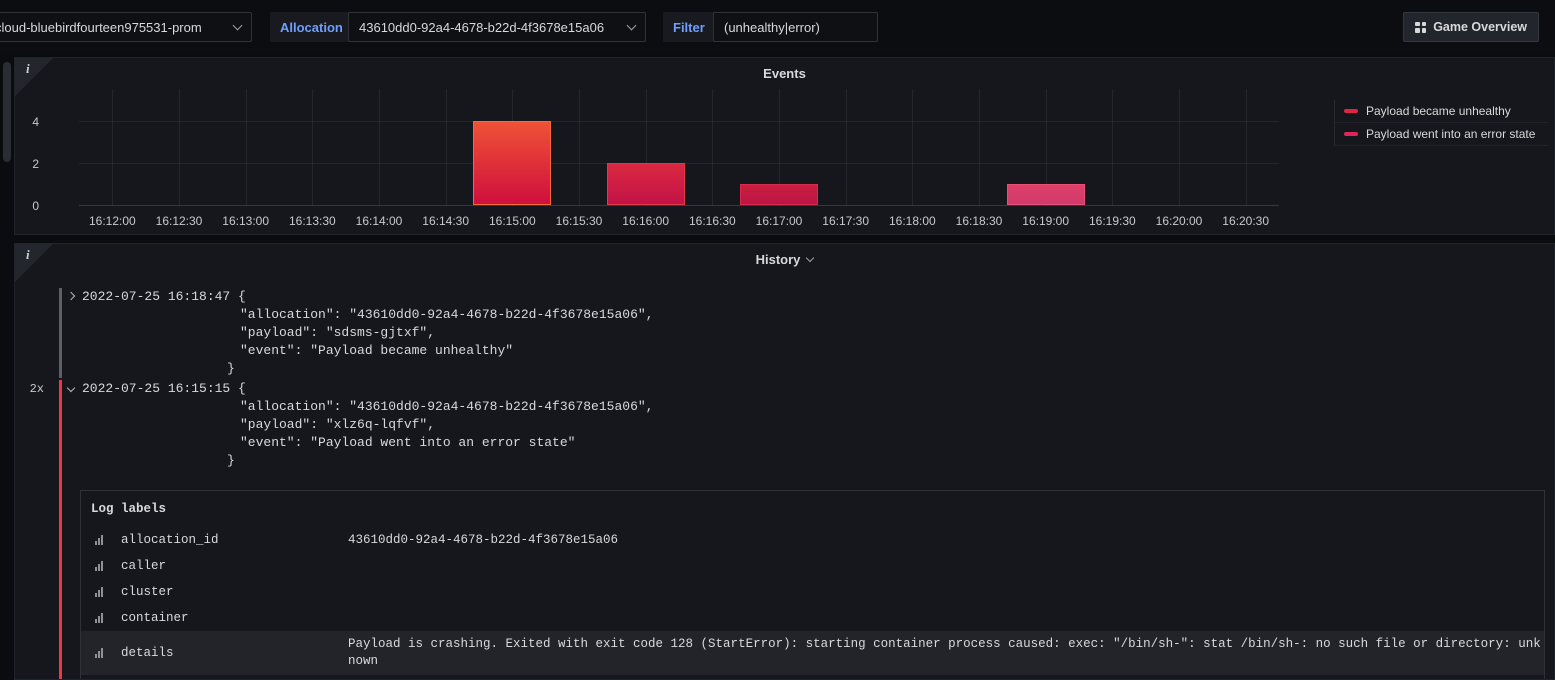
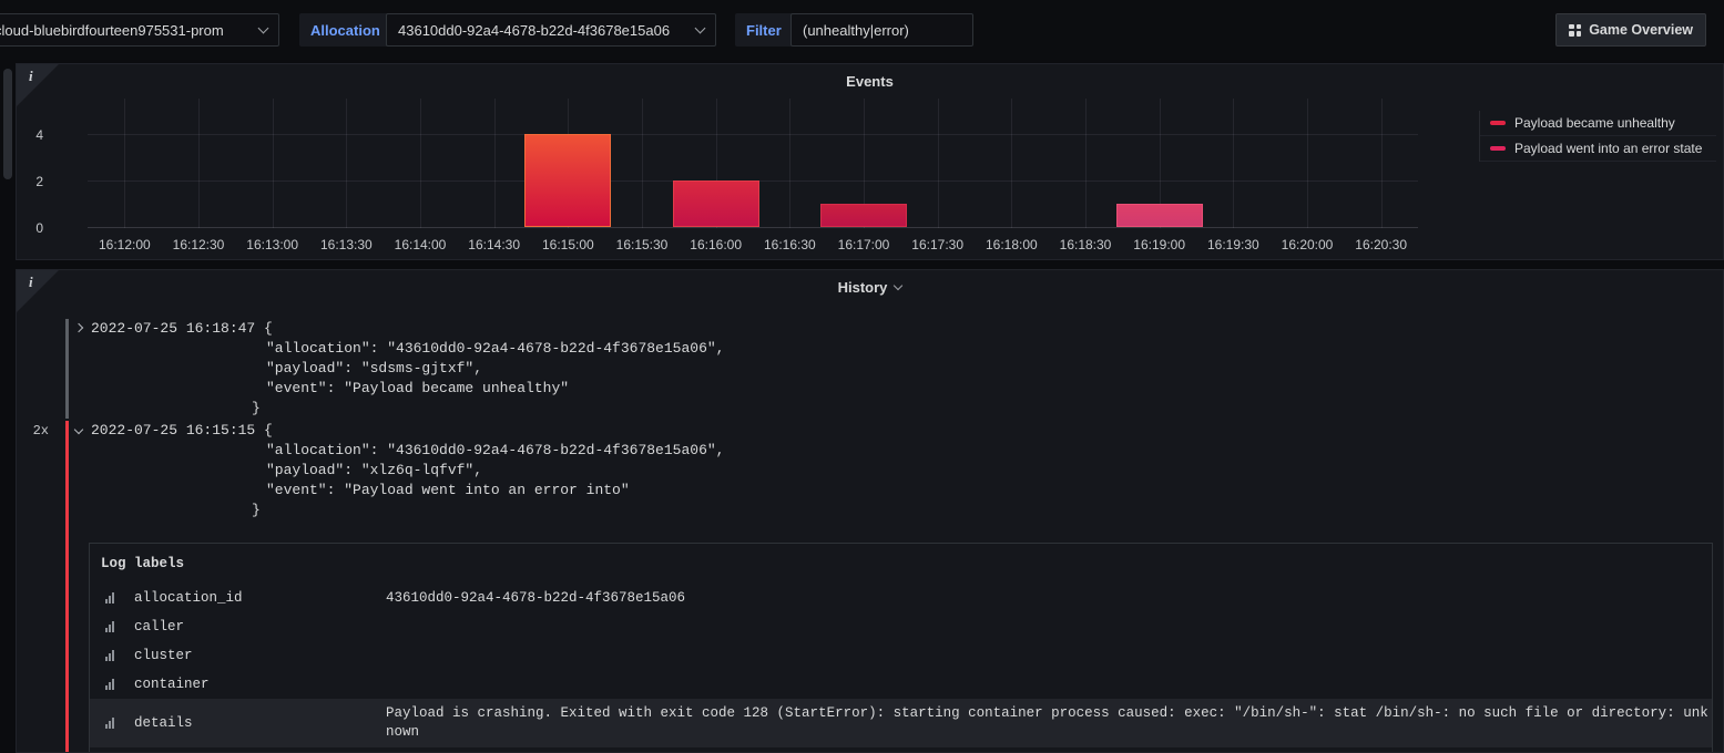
  loud-bluebirdfourteen975531-prom
  Allocation
  43610dd0-92a4-4678-b22d-4f3678e15a06
  Filter
  (unhealthy|error)
  Game Overview
  i
  Events
  0
  2
  4
  16:12:00
  16:12:30
  16:13:00
  16:13:30
  16:14:00
  16:14:30
  16:15:00
  16:15:30
  16:16:00
  16:16:30
  16:17:00
  16:17:30
  16:18:00
  16:18:30
  16:19:00
  16:19:30
  16:20:00
  16:20:30
  Payload became unhealthy
  Payload went into an error state
  i
  History
  2022-07-25 16:18:47 {
  "allocation": "43610dd0-92a4-4678-b22d-4f3678e15a06",
  "payload": "sdsms-gjtxf",
  "event": "Payload became unhealthy"
  }
  2x
  2022-07-25 16:15:15 {
  "allocation": "43610dd0-92a4-4678-b22d-4f3678e15a06",
  "payload": "xlz6q-lqfvf",
- "event": "Payload went into an error state"
+ "event": "Payload went into an error into"
  }
  Log labels
  allocation_id
  43610dd0-92a4-4678-b22d-4f3678e15a06
  caller
  cluster
  container
  details
  Payload is crashing. Exited with exit code 128 (StartError): starting container process caused: exec: "/bin/sh-": stat /bin/sh-: no such file or directory: unknown
